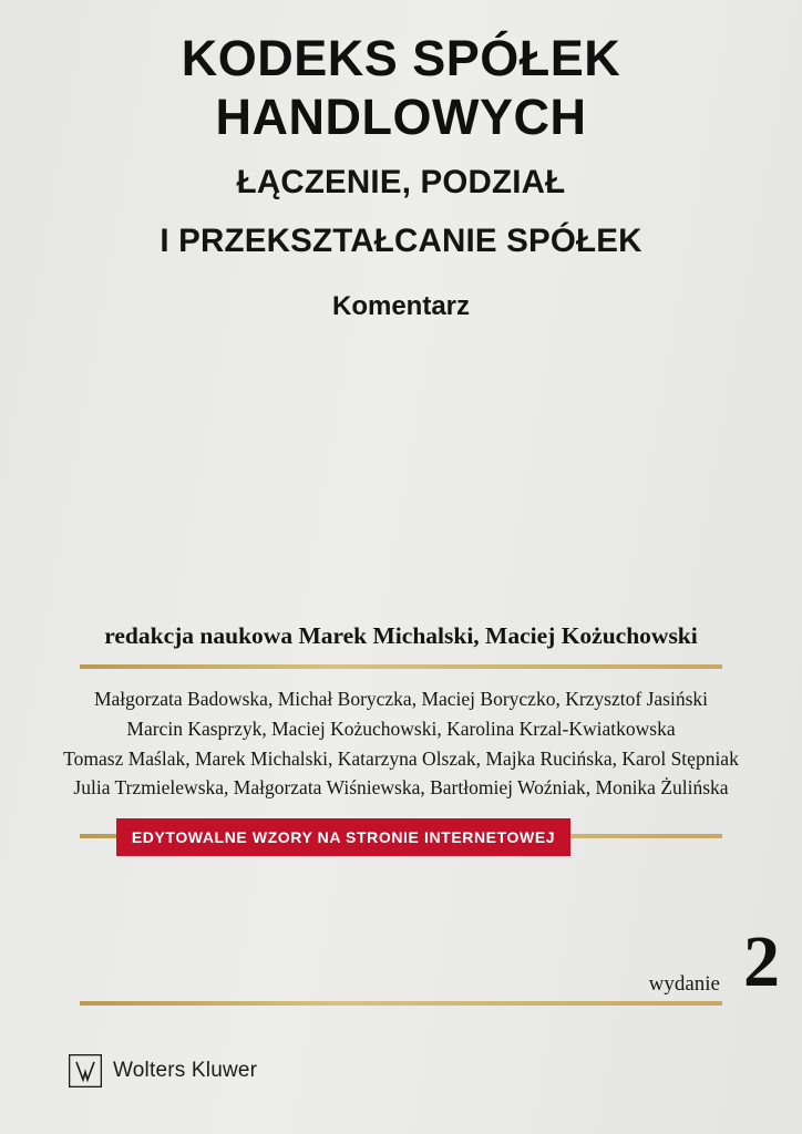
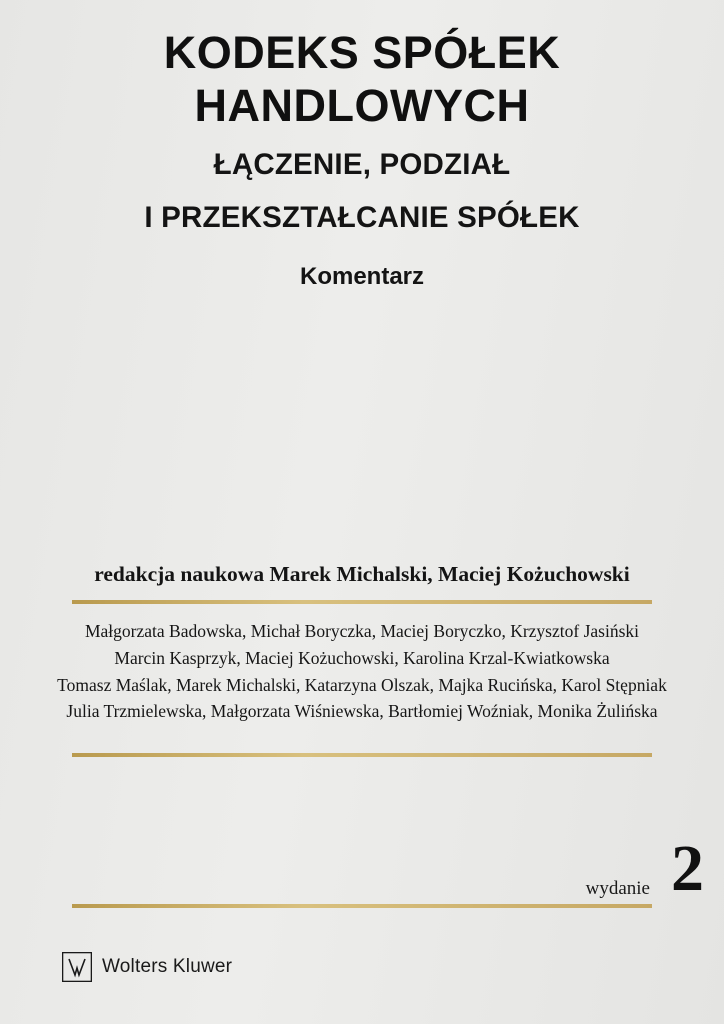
  KODEKS SPÓŁEK
  HANDLOWYCH
  ŁĄCZENIE, PODZIAŁ
  I PRZEKSZTAŁCANIE SPÓŁEK
  Komentarz
  redakcja naukowa Marek Michalski, Maciej Kożuchowski
  Małgorzata Badowska, Michał Boryczka, Maciej Boryczko, Krzysztof Jasiński
  Marcin Kasprzyk, Maciej Kożuchowski, Karolina Krzal-Kwiatkowska
  Tomasz Maślak, Marek Michalski, Katarzyna Olszak, Majka Rucińska, Karol Stępniak
  Julia Trzmielewska, Małgorzata Wiśniewska, Bartłomiej Woźniak, Monika Żulińska
- EDYTOWALNE WZORY NA STRONIE INTERNETOWEJ
  wydanie
  2
  Wolters Kluwer
